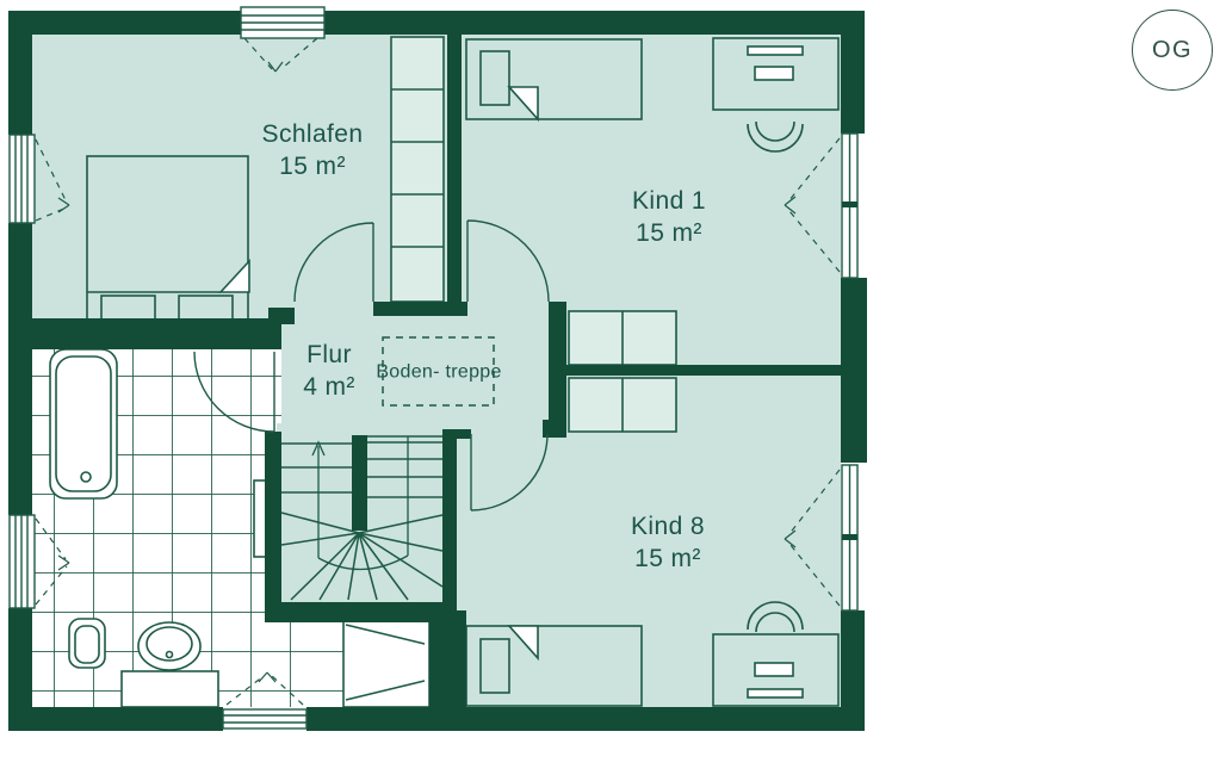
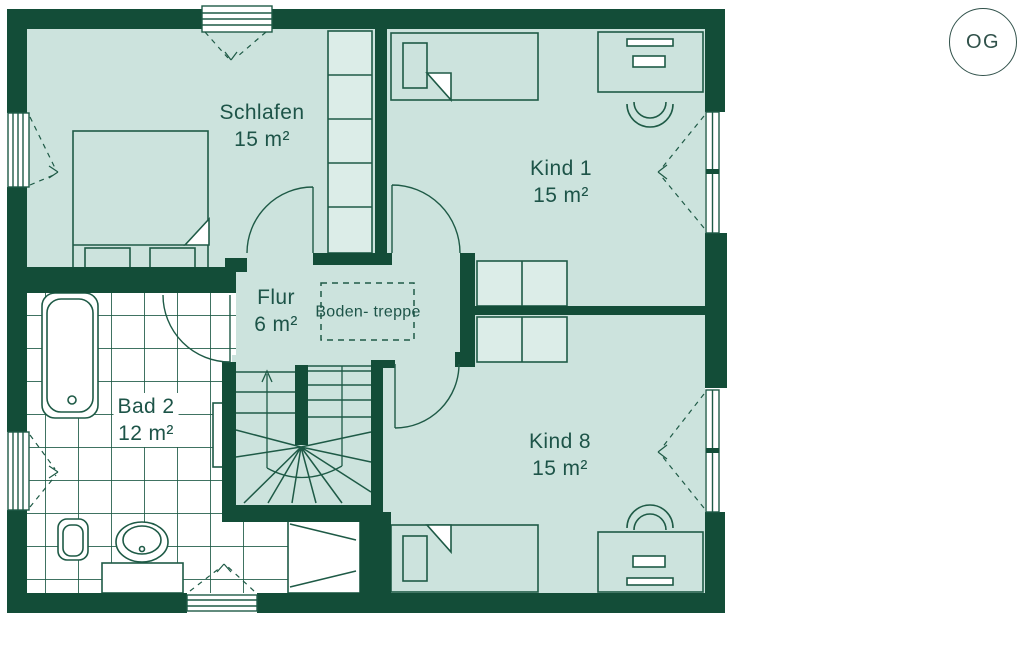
  Schlafen
  15 m²
  Kind 1
  15 m²
  Kind 8
  15 m²
+ Bad 2
+ 12 m²
  Flur
- 4 m²
+ 6 m²
  Boden- treppe
  OG
